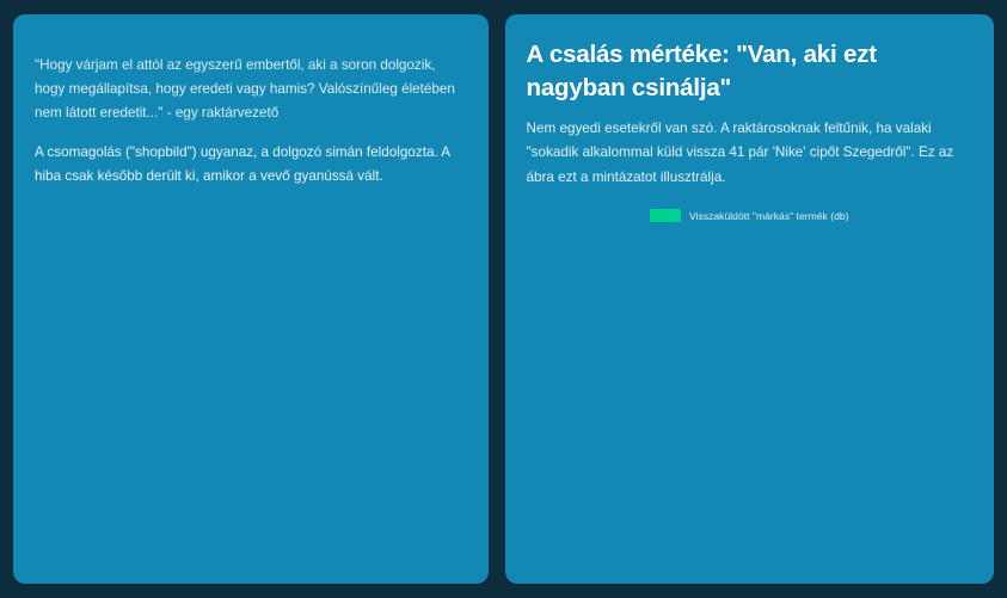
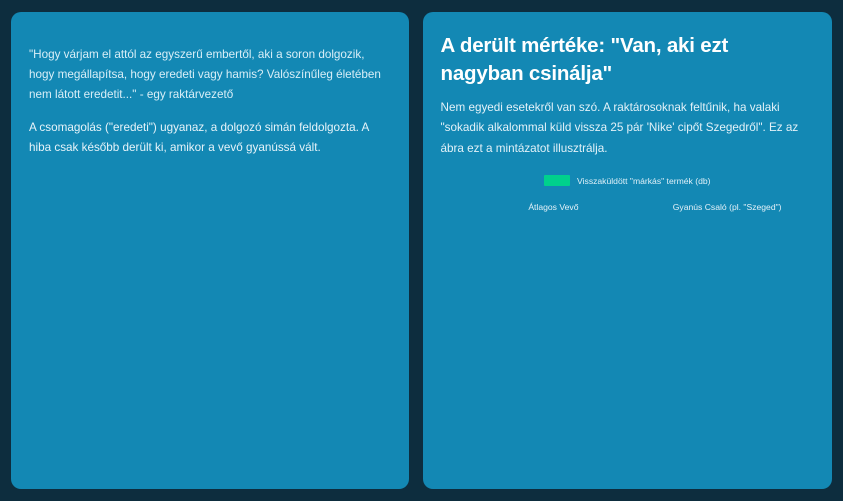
  "Hogy várjam el attól az egyszerű embertől, aki a soron dolgozik, hogy megállapítsa, hogy eredeti vagy hamis? Valószínűleg életében nem látott eredetit..." - egy raktárvezető
- A csomagolás ("shopbild") ugyanaz, a dolgozó simán feldolgozta. A hiba csak később derült ki, amikor a vevő gyanússá vált.
+ A csomagolás ("eredeti") ugyanaz, a dolgozó simán feldolgozta. A hiba csak később derült ki, amikor a vevő gyanússá vált.
- A csalás mértéke: "Van, aki ezt nagyban csinálja"
+ A derült mértéke: "Van, aki ezt nagyban csinálja"
- Nem egyedi esetekről van szó. A raktárosoknak feltűnik, ha valaki "sokadik alkalommal küld vissza 41 pár 'Nike' cipőt Szegedről". Ez az ábra ezt a mintázatot illusztrálja.
+ Nem egyedi esetekről van szó. A raktárosoknak feltűnik, ha valaki "sokadik alkalommal küld vissza 25 pár 'Nike' cipőt Szegedről". Ez az ábra ezt a mintázatot illusztrálja.
  Visszaküldött "márkás" termék (db)
+ Átlagos Vevő
+ Gyanús Csaló (pl. "Szeged")
